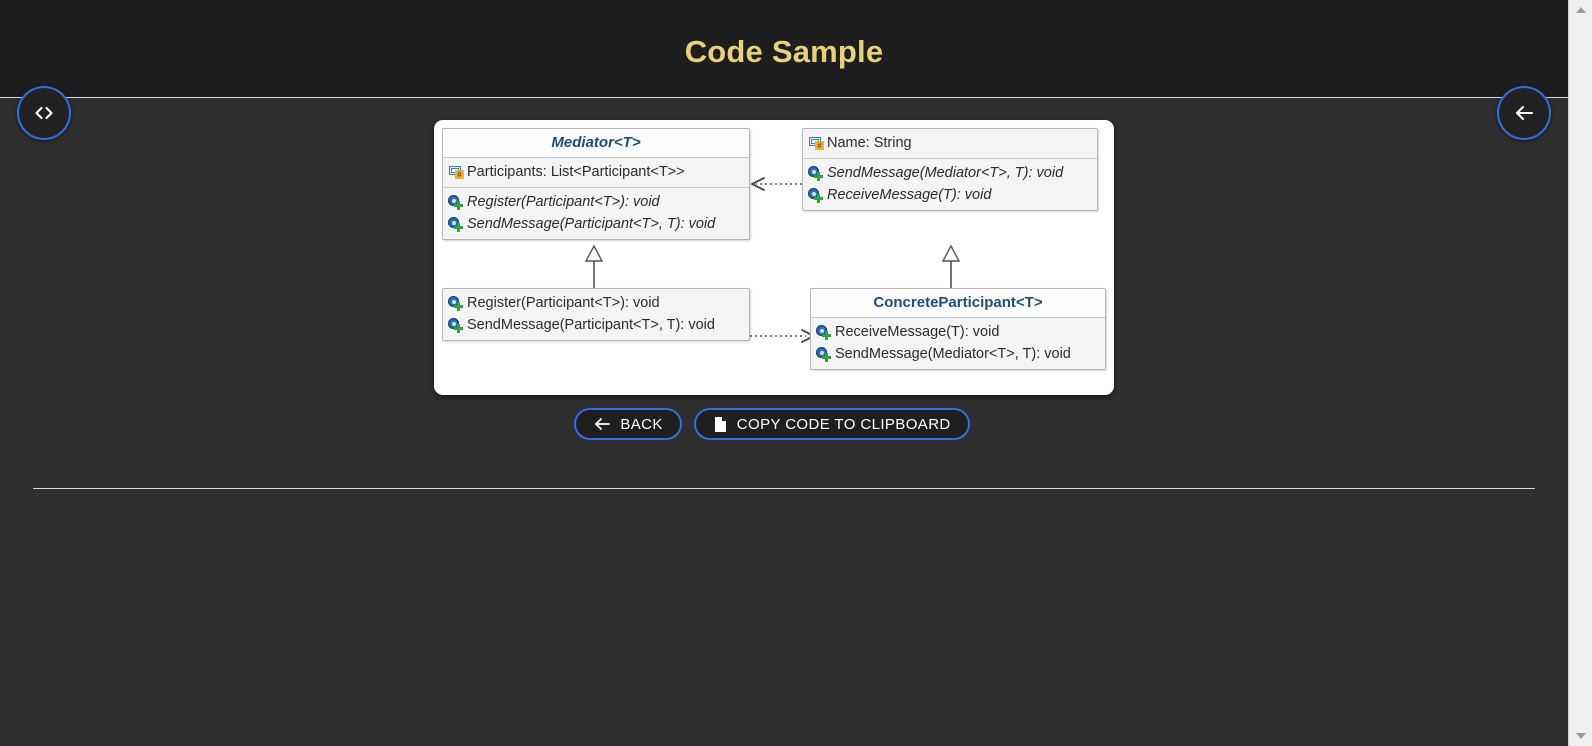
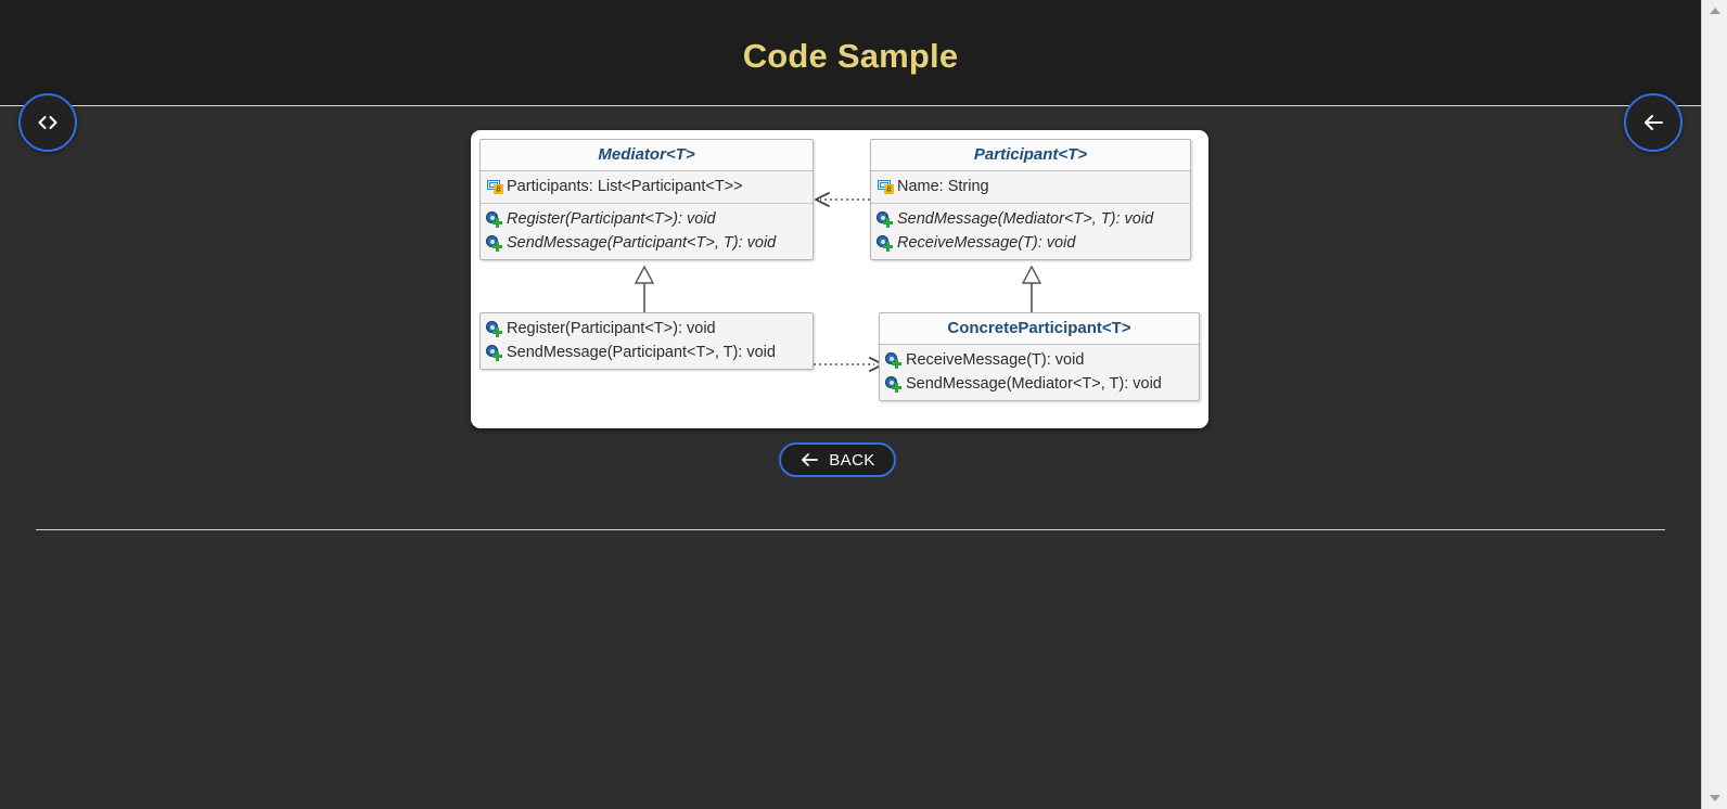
  Code Sample
  Mediator<T>
  #
  Participants: List<Participant<T>>
  Register(Participant<T>): void
  SendMessage(Participant<T>, T): void
+ Participant<T>
  #
  Name: String
  SendMessage(Mediator<T>, T): void
  ReceiveMessage(T): void
  Register(Participant<T>): void
  SendMessage(Participant<T>, T): void
  ConcreteParticipant<T>
  ReceiveMessage(T): void
  SendMessage(Mediator<T>, T): void
  BACK
- COPY CODE TO CLIPBOARD
